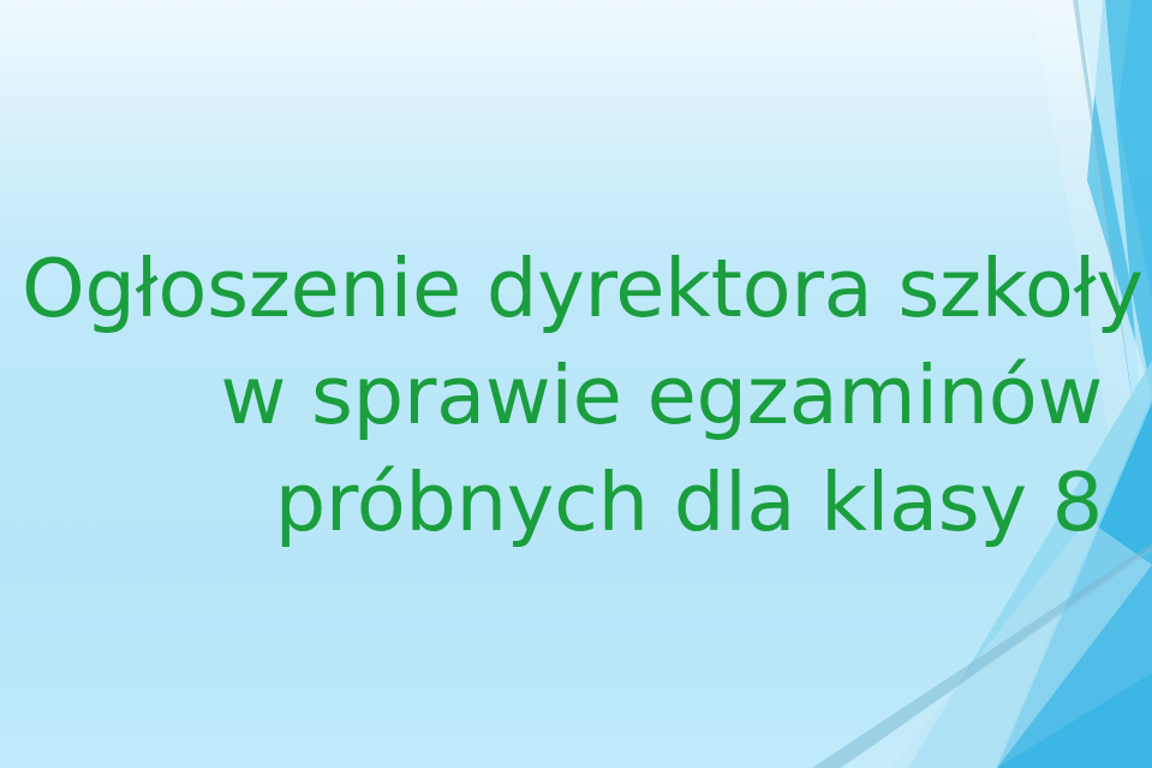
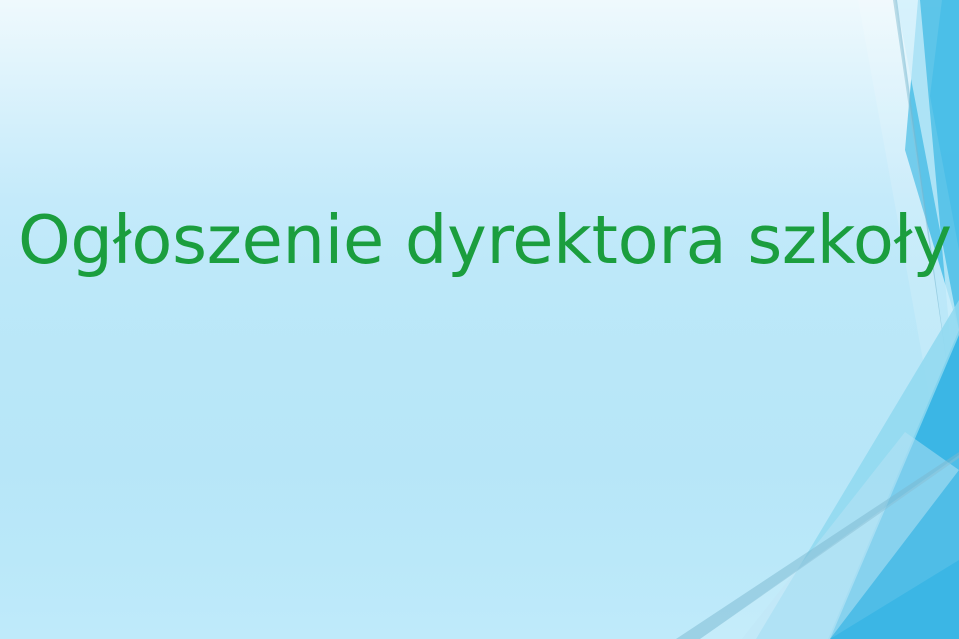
  Ogłoszenie dyrektora szkoły
- w sprawie egzaminów
- próbnych dla klasy 8
